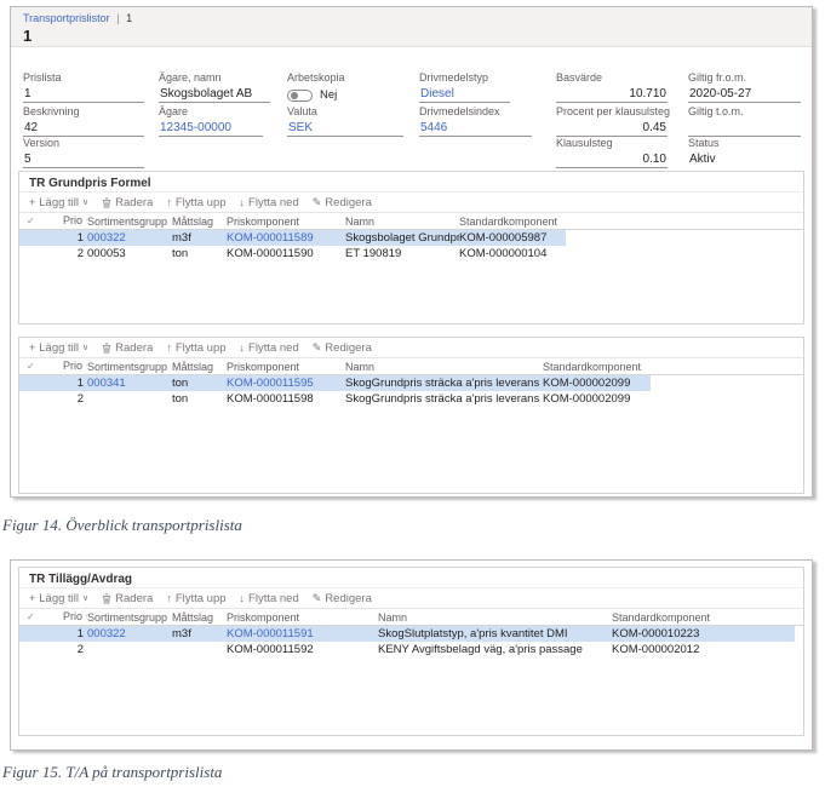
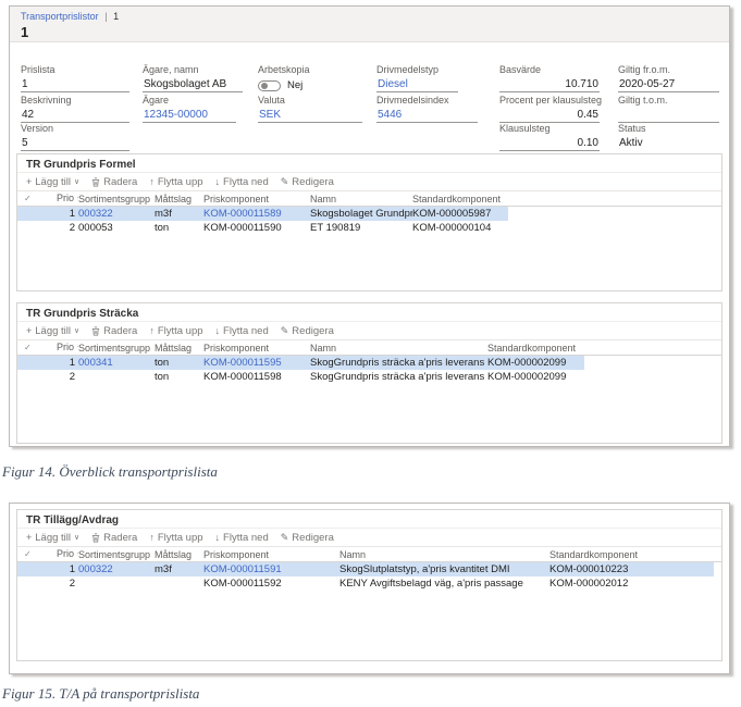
  Transportprislistor | 1
  1
  Prislista
  1
  Beskrivning
  42
  Version
  5
  Ägare, namn
  Skogsbolaget AB
  Ägare
  12345-00000
  Arbetskopia
  Nej
  Valuta
  SEK
  Drivmedelstyp
  Diesel
  Drivmedelsindex
  5446
  Basvärde
  10.710
  Procent per klausulsteg
  0.45
  Klausulsteg
  0.10
  Giltig fr.o.m.
  2020-05-27
  Giltig t.o.m.
  Status
  Aktiv
  TR Grundpris Formel
  +
  Lägg till
  Radera
  ↑
  Flytta upp
  ↓
  Flytta ned
  ✎
  Redigera
  ✓
  Prio
  Sortimentsgrupp
  Måttslag
  Priskomponent
  Namn
  Standardkomponent
  1
  000322
  m3f
  KOM-000011589
  Skogsbolaget Grundpr
  KOM-000005987
  2
  000053
  ton
  KOM-000011590
  ET 190819
  KOM-000000104
+ TR Grundpris Sträcka
  +
  Lägg till
  Radera
  ↑
  Flytta upp
  ↓
  Flytta ned
  ✎
  Redigera
  ✓
  Prio
  Sortimentsgrupp
  Måttslag
  Priskomponent
  Namn
  Standardkomponent
  1
  000341
  ton
  KOM-000011595
  SkogGrundpris sträcka a'pris leverans
  KOM-000002099
  2
  ton
  KOM-000011598
  SkogGrundpris sträcka a'pris leverans
  KOM-000002099
  Figur 14. Överblick transportprislista
  TR Tillägg/Avdrag
  +
  Lägg till
  Radera
  ↑
  Flytta upp
  ↓
  Flytta ned
  ✎
  Redigera
  ✓
  Prio
  Sortimentsgrupp
  Måttslag
  Priskomponent
  Namn
  Standardkomponent
  1
  000322
  m3f
  KOM-000011591
  SkogSlutplatstyp, a'pris kvantitet DMI
  KOM-000010223
  2
  KOM-000011592
  KENY Avgiftsbelagd väg, a'pris passage
  KOM-000002012
  Figur 15. T/A på transportprislista
